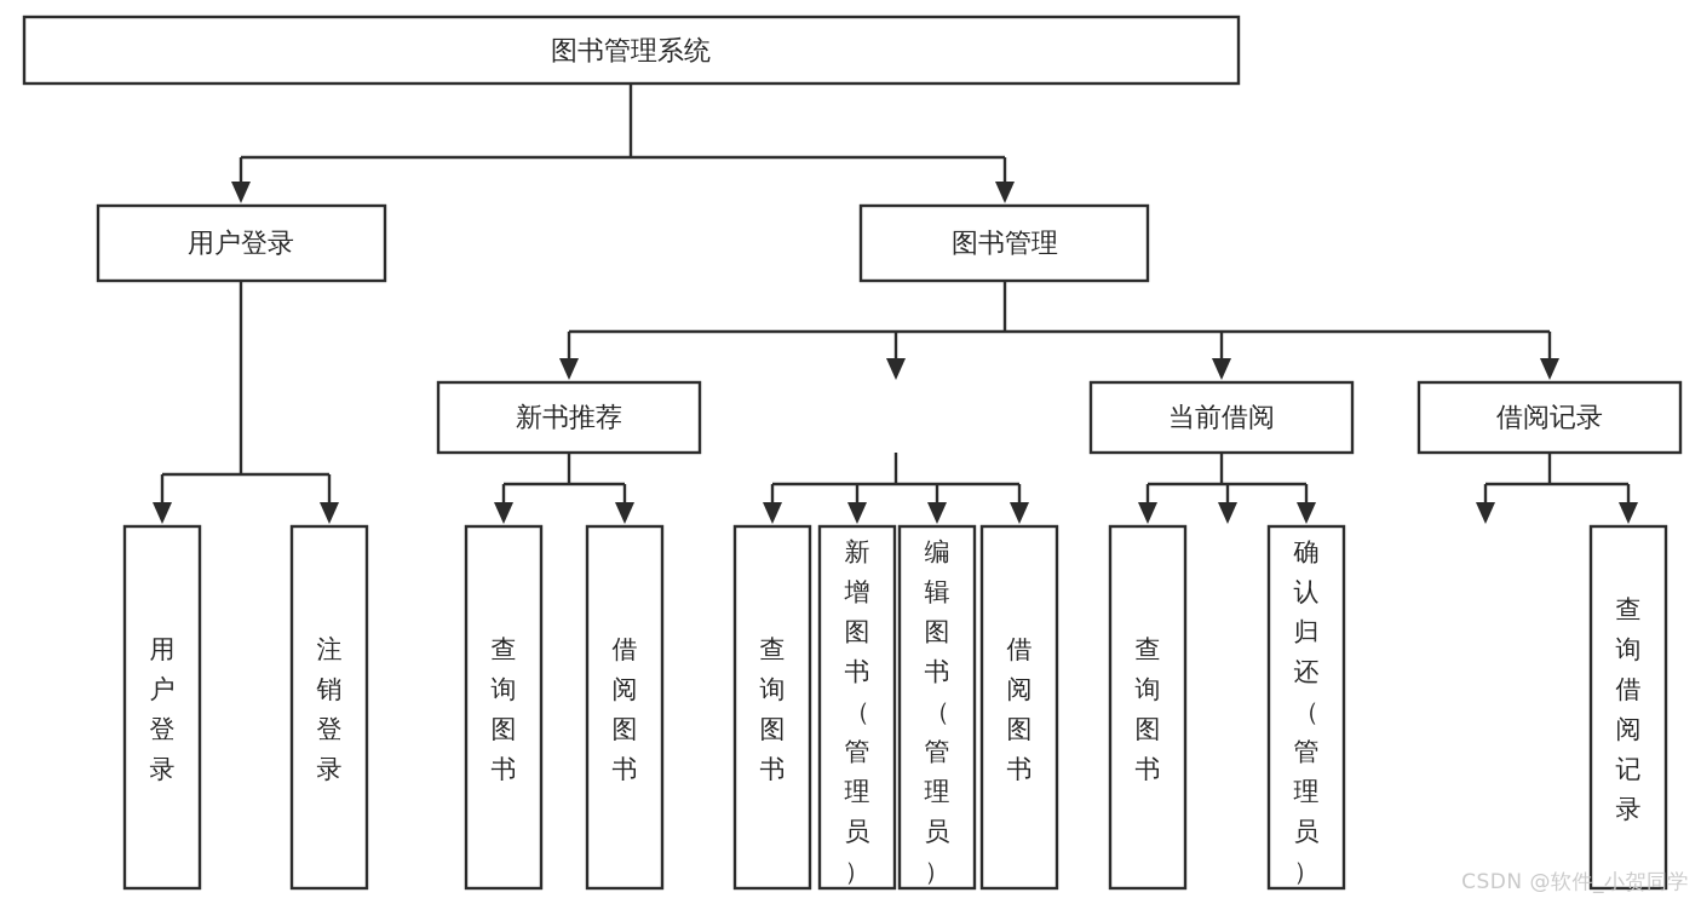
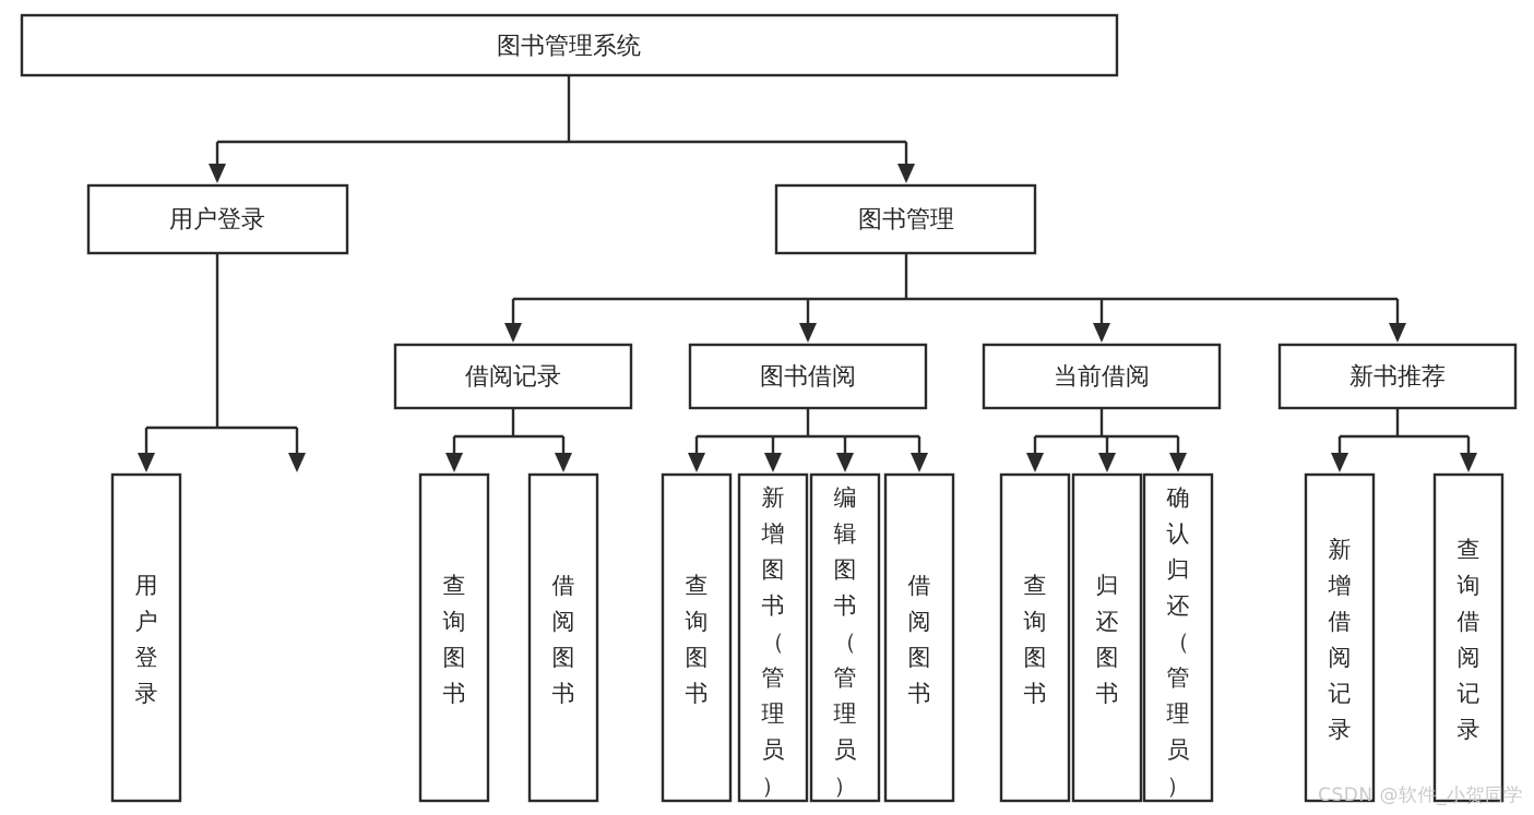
  图书管理系统
  用户登录
  图书管理
- 新书推荐
+ 借阅记录
+ 图书借阅
  当前借阅
- 借阅记录
+ 新书推荐
  用户登录
- 注销登录
  查询图书
  借阅图书
  查询图书
  新增图书（管理员）
  编辑图书（管理员）
  借阅图书
  查询图书
+ 归还图书
  确认归还（管理员）
+ 新增借阅记录
  查询借阅记录
  CSDN @软件_小贺同学
